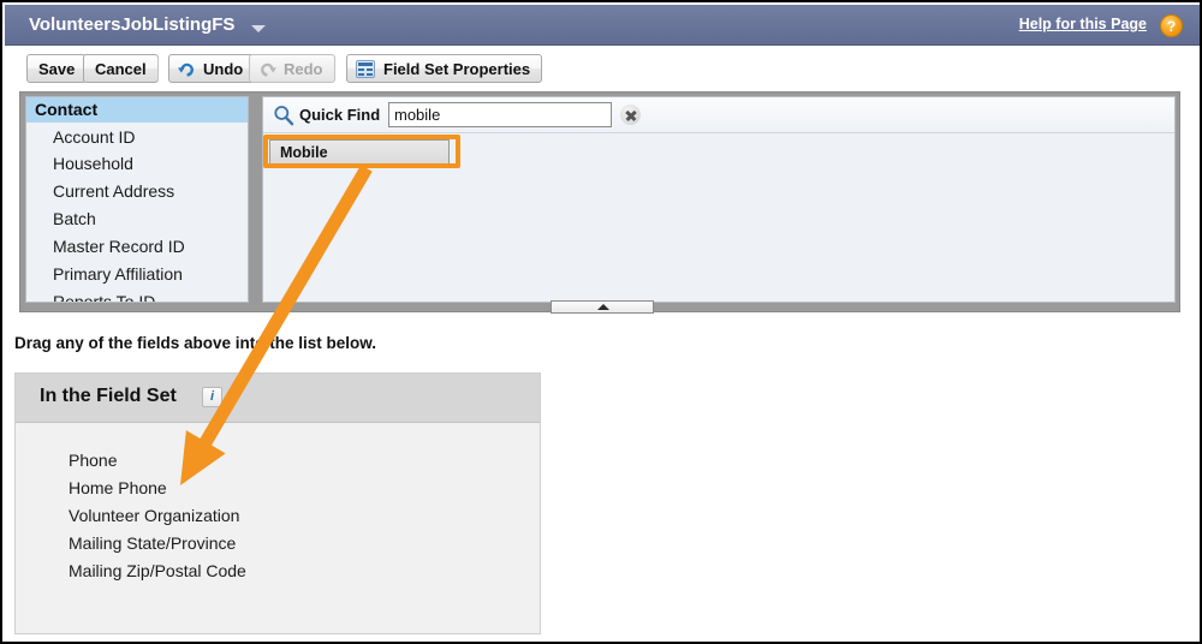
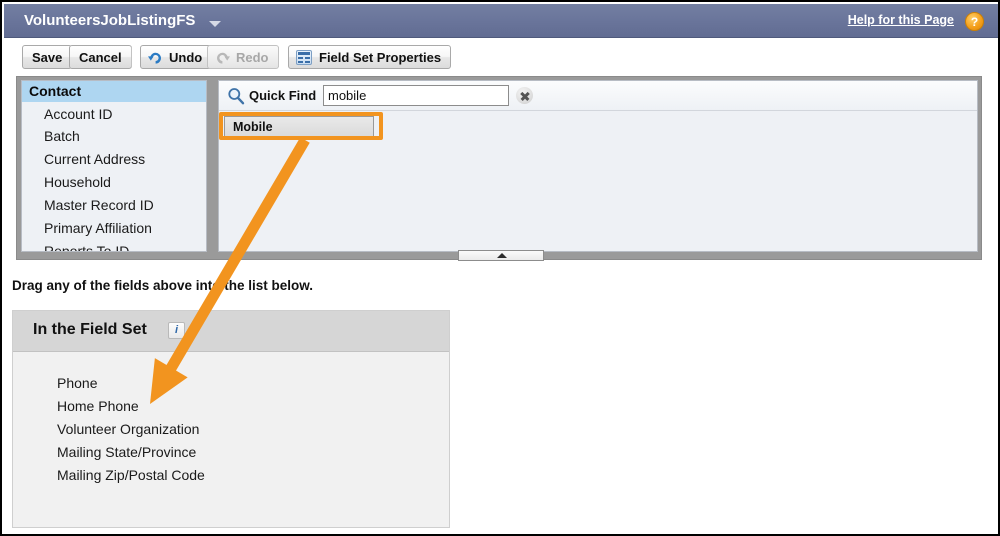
  VolunteersJobListingFS
  Help for this Page
  ?
  Save
  Cancel
  Undo
  Redo
  Field Set Properties
  Contact
  Account ID
- Household
+ Batch
  Current Address
- Batch
+ Household
  Master Record ID
  Primary Affiliation
  Quick Find
  mobile
  Mobile
  Drag any of the fields above int the list below.
  In the Field Set
  i
  Phone
  Home Phone
  Volunteer Organization
  Mailing State/Province
  Mailing Zip/Postal Code
